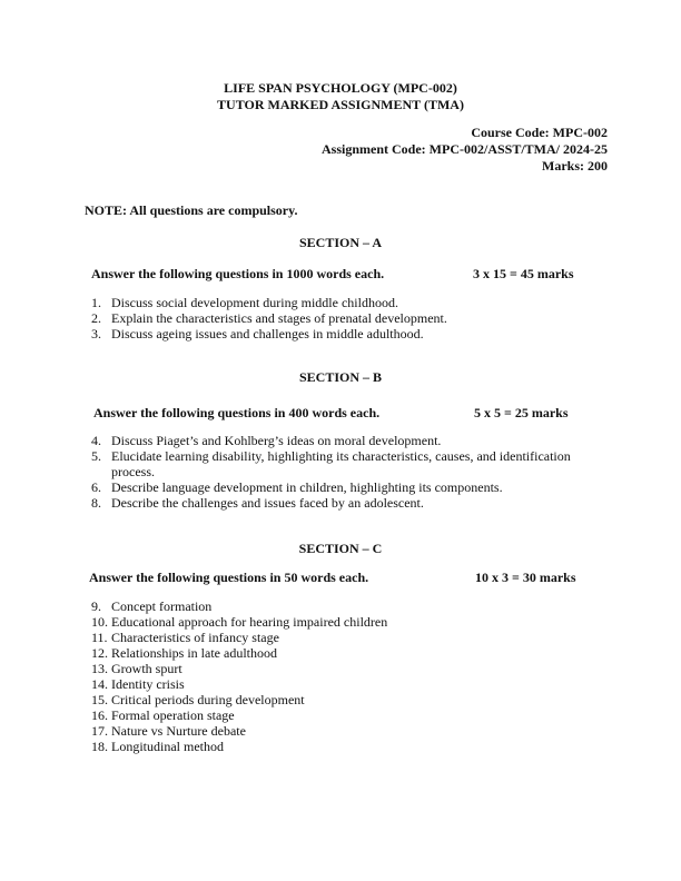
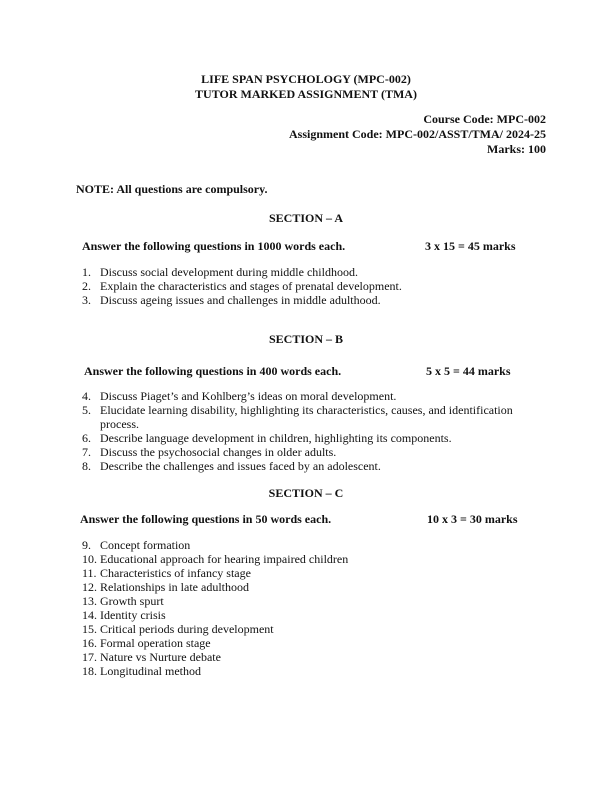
  LIFE SPAN PSYCHOLOGY (MPC-002)
  TUTOR MARKED ASSIGNMENT (TMA)
  Course Code: MPC-002
  Assignment Code: MPC-002/ASST/TMA/ 2024-25
- Marks: 200
+ Marks: 100
  NOTE: All questions are compulsory.
  SECTION – A
  Answer the following questions in 1000 words each.
  3 x 15 = 45 marks
  1. Discuss social development during middle childhood.
  2. Explain the characteristics and stages of prenatal development.
  3. Discuss ageing issues and challenges in middle adulthood.
  SECTION – B
  Answer the following questions in 400 words each.
- 5 x 5 = 25 marks
+ 5 x 5 = 44 marks
  4. Discuss Piaget’s and Kohlberg’s ideas on moral development.
  5. Elucidate learning disability, highlighting its characteristics, causes, and identification
  process.
  6. Describe language development in children, highlighting its components.
+ 7. Discuss the psychosocial changes in older adults.
  8. Describe the challenges and issues faced by an adolescent.
  SECTION – C
  Answer the following questions in 50 words each.
  10 x 3 = 30 marks
  9. Concept formation
  10. Educational approach for hearing impaired children
  11. Characteristics of infancy stage
  12. Relationships in late adulthood
  13. Growth spurt
  14. Identity crisis
  15. Critical periods during development
  16. Formal operation stage
  17. Nature vs Nurture debate
  18. Longitudinal method
